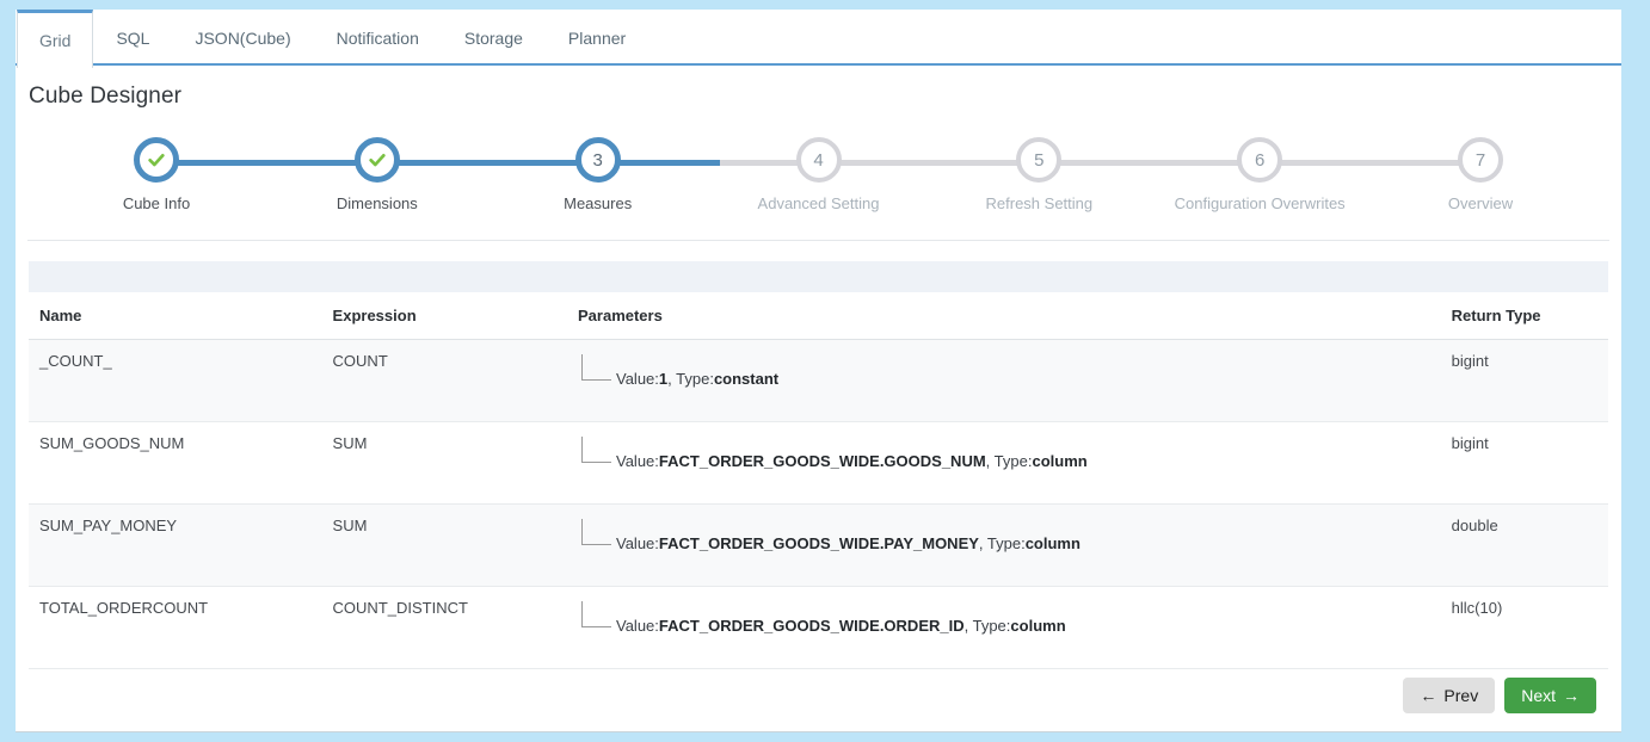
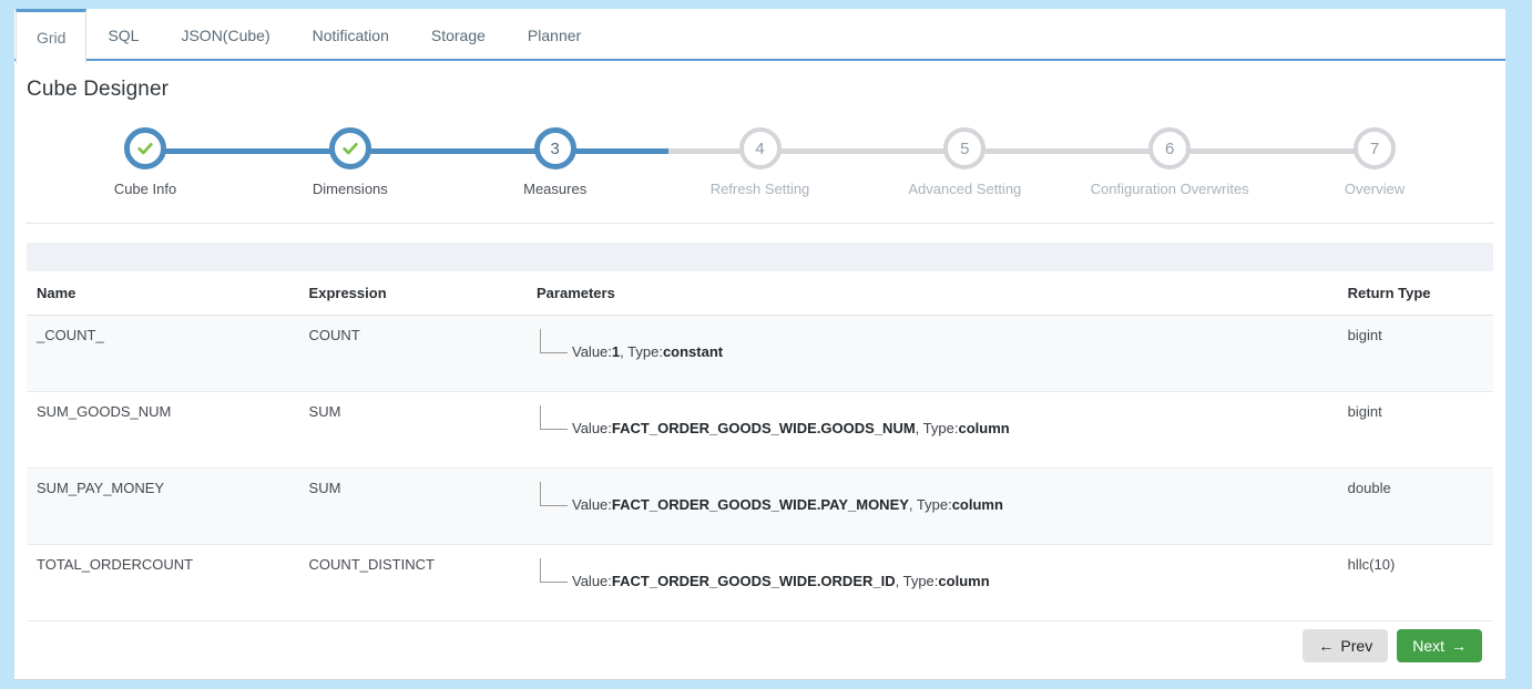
  Grid
  SQL
  JSON(Cube)
  Notification
  Storage
  Planner
  Cube Designer
  Cube Info
  Dimensions
  3
  Measures
  4
- Advanced Setting
+ Refresh Setting
  5
- Refresh Setting
+ Advanced Setting
  6
  Configuration Overwrites
  7
  Overview
  Name	Expression	Parameters	Return Type
  _COUNT_	COUNT	Value:1, Type:constant	bigint
  SUM_GOODS_NUM	SUM	Value:FACT_ORDER_GOODS_WIDE.GOODS_NUM, Type:column	bigint
  SUM_PAY_MONEY	SUM	Value:FACT_ORDER_GOODS_WIDE.PAY_MONEY, Type:column	double
  TOTAL_ORDERCOUNT	COUNT_DISTINCT	Value:FACT_ORDER_GOODS_WIDE.ORDER_ID, Type:column	hllc(10)
  ←
  Prev
  Next
  →
